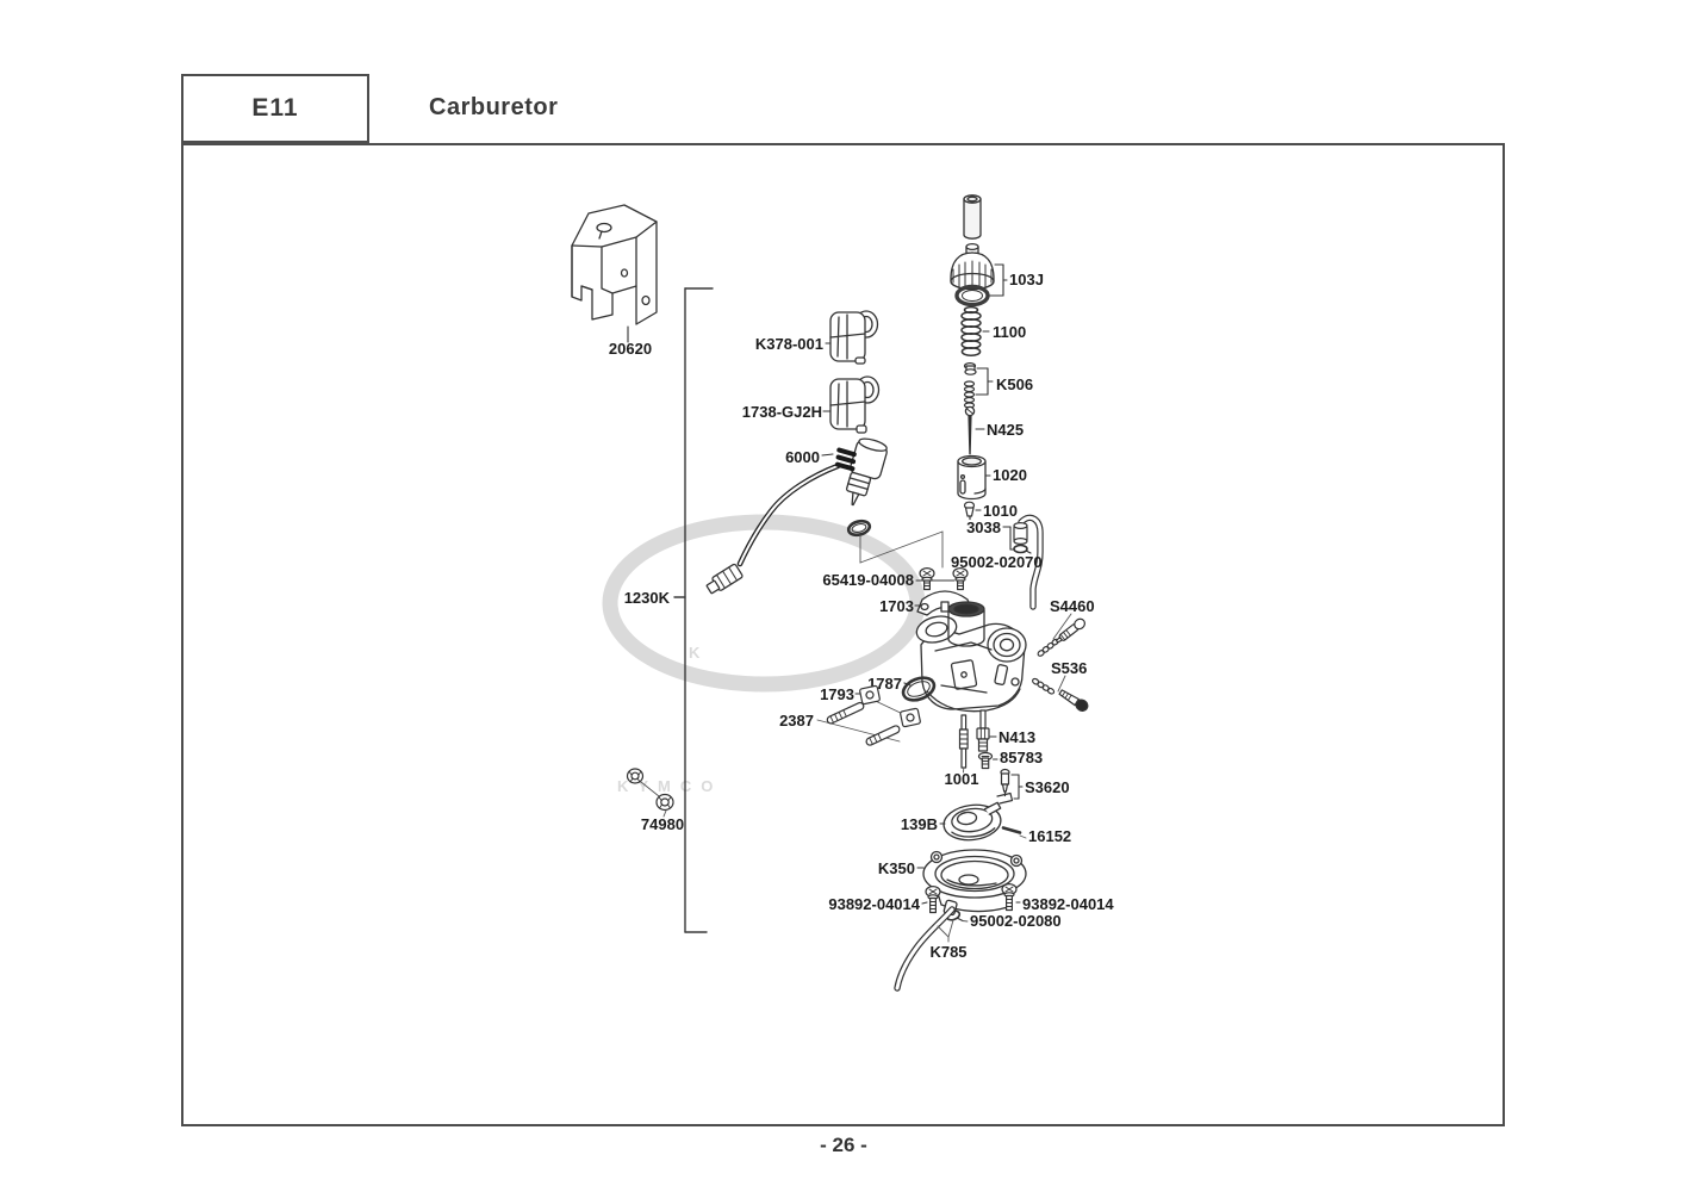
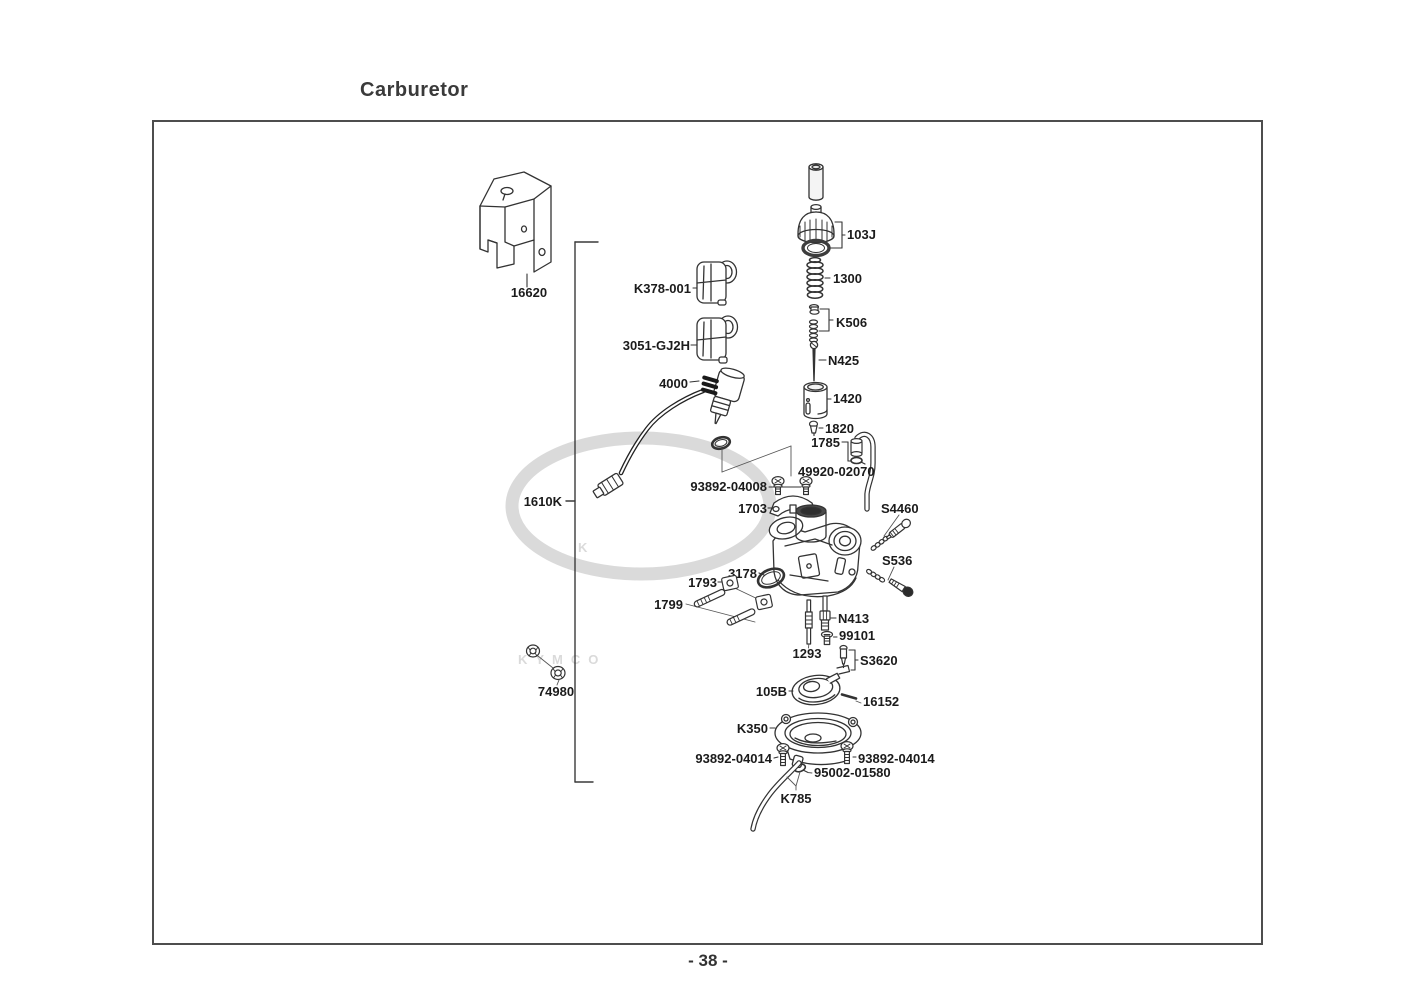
- E11
  Carburetor
  K
  KYMCO
- 1230K
+ 1610K
- 20620
+ 16620
  K378-001
- 1738-GJ2H
+ 3051-GJ2H
- 6000
+ 4000
  103J
- 1100
+ 1300
  K506
  N425
- 1020
+ 1420
- 1010
+ 1820
- 3038
+ 1785
- 95002-02070
+ 49920-02070
- 65419-04008
+ 93892-04008
  1703
  S4460
  S536
- 1787
+ 3178
  1793
- 2387
+ 1799
- 1001
+ 1293
  N413
- 85783
+ 99101
  S3620
- 139B
+ 105B
  16152
  74980
  K350
  93892-04014
  93892-04014
- 95002-02080
+ 95002-01580
  K785
- - 26 -
+ - 38 -
